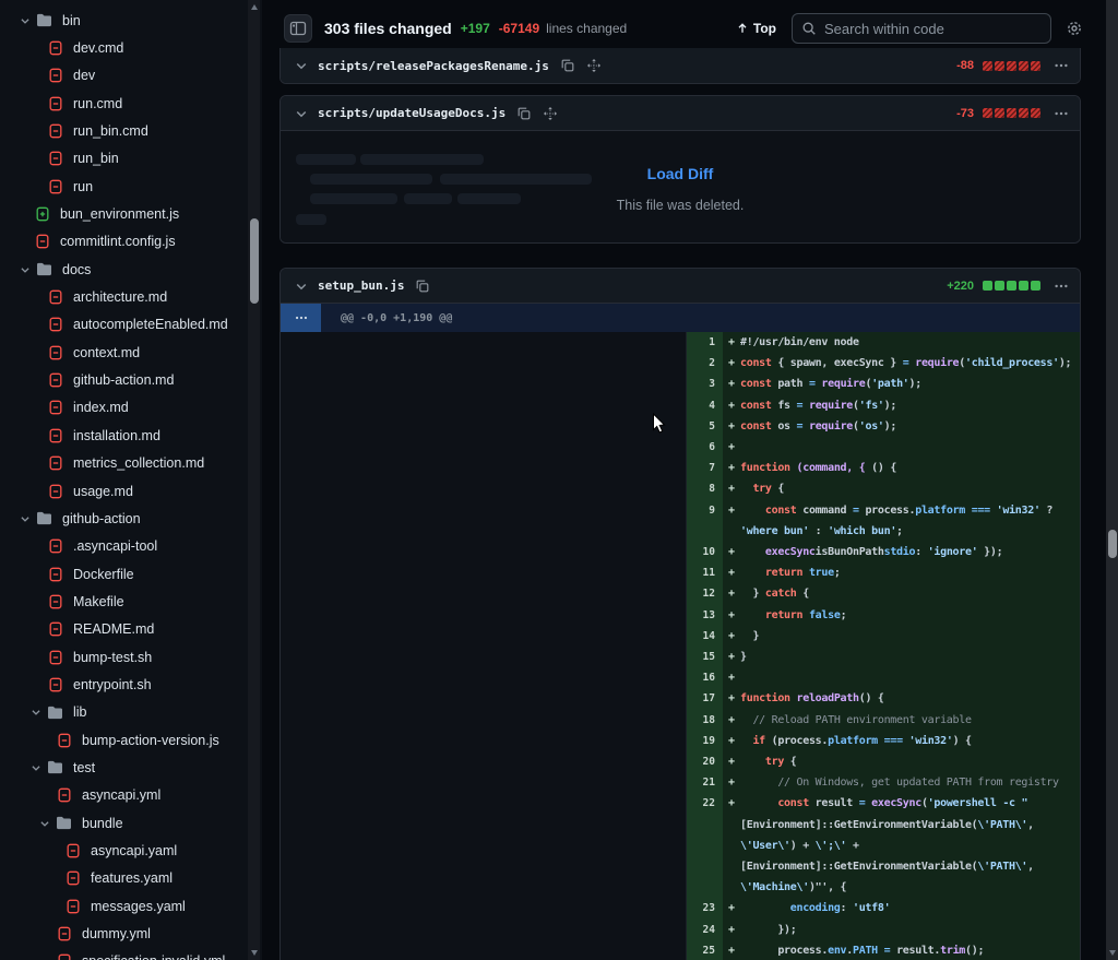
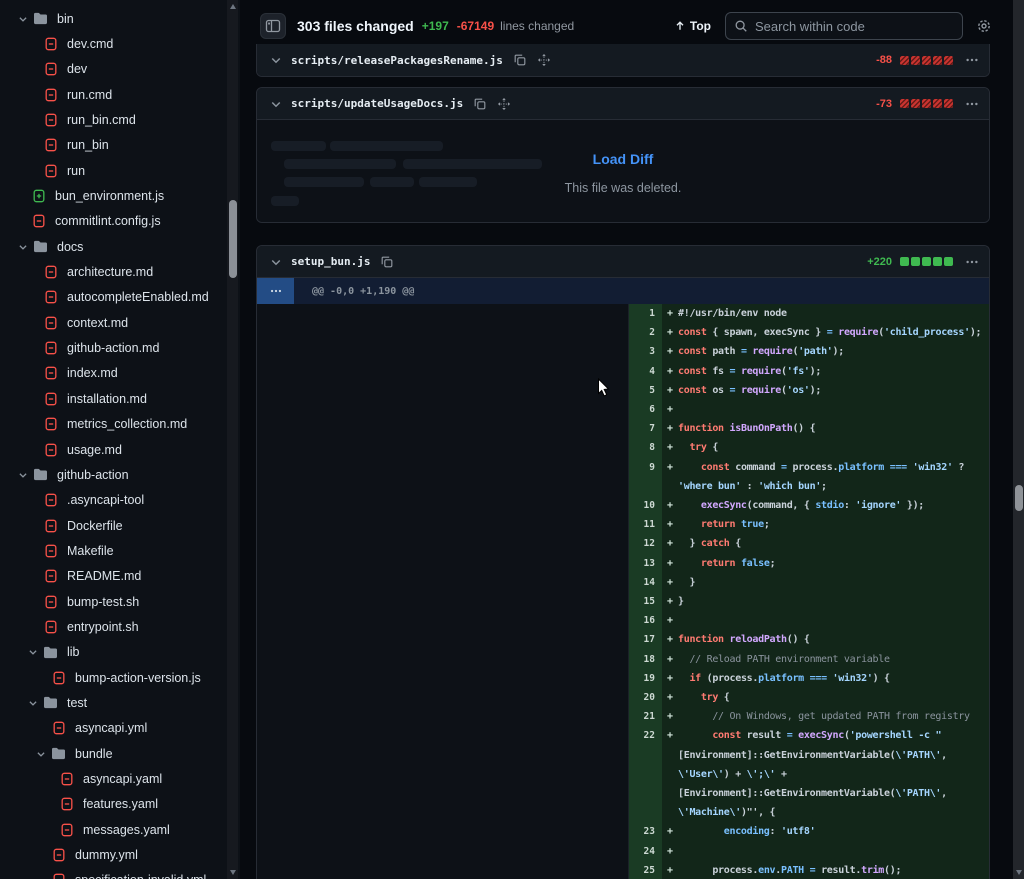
  bin
  dev.cmd
  dev
  run.cmd
  run_bin.cmd
  run_bin
  run
  bun_environment.js
  commitlint.config.js
  docs
  architecture.md
  autocompleteEnabled.md
  context.md
  github-action.md
  index.md
  installation.md
  metrics_collection.md
  usage.md
  github-action
  .asyncapi-tool
  Dockerfile
  Makefile
  README.md
  bump-test.sh
  entrypoint.sh
  lib
  bump-action-version.js
  test
  asyncapi.yml
  bundle
  asyncapi.yaml
  features.yaml
  messages.yaml
  dummy.yml
  303 files changed
  +197
  -67149
  lines changed
  Top
  Search within code
  scripts/releasePackagesRename.js
  -88
  scripts/updateUsageDocs.js
  -73
  Load Diff
  This file was deleted.
  setup_bun.js
  +220
  @@ -0,0 +1,190 @@
  1
  +
  #!/usr/bin/env node
  2
  +
  const { spawn, execSync } = require('child_process');
  3
  +
  const path = require('path');
  4
  +
  const fs = require('fs');
  5
  +
  const os = require('os');
  6
  +
  7
  +
- function (command, { () {
+ function isBunOnPath() {
  8
  +
  try {
  9
  +
  const command = process.platform === 'win32' ? 'where bun' : 'which bun';
  10
  +
- execSyncisBunOnPathstdio: 'ignore' });
+ execSync(command, { stdio: 'ignore' });
  11
  +
  return true;
  12
  +
  } catch {
  13
  +
  return false;
  14
  +
  }
  15
  +
  }
  16
  +
  17
  +
  function reloadPath() {
  18
  +
  // Reload PATH environment variable
  19
  +
  if (process.platform === 'win32') {
  20
  +
  try {
  21
  +
  // On Windows, get updated PATH from registry
  22
  +
  const result = execSync('powershell -c "[Environment]::GetEnvironmentVariable(\'PATH\', \'User\') + \';\' + [Environment]::GetEnvironmentVariable(\'PATH\', \'Machine\')"', {
  23
  +
  encoding: 'utf8'
  24
  +
- });
  25
  +
  process.env.PATH = result.trim();
